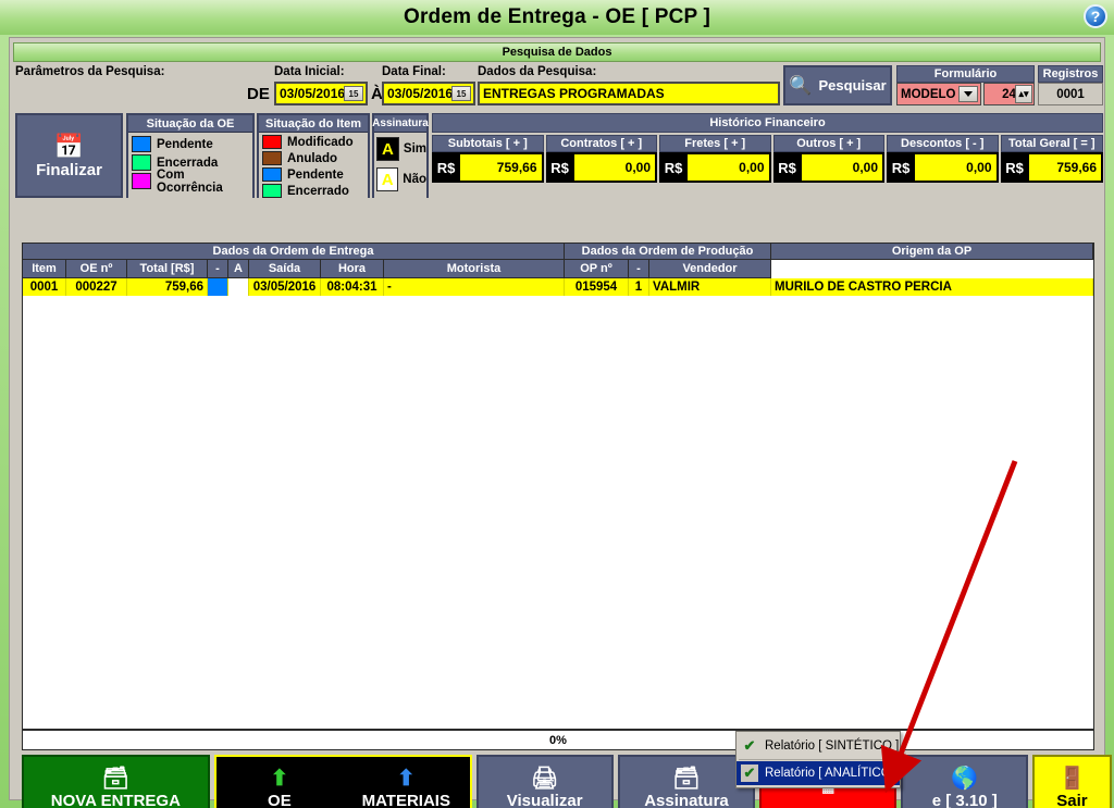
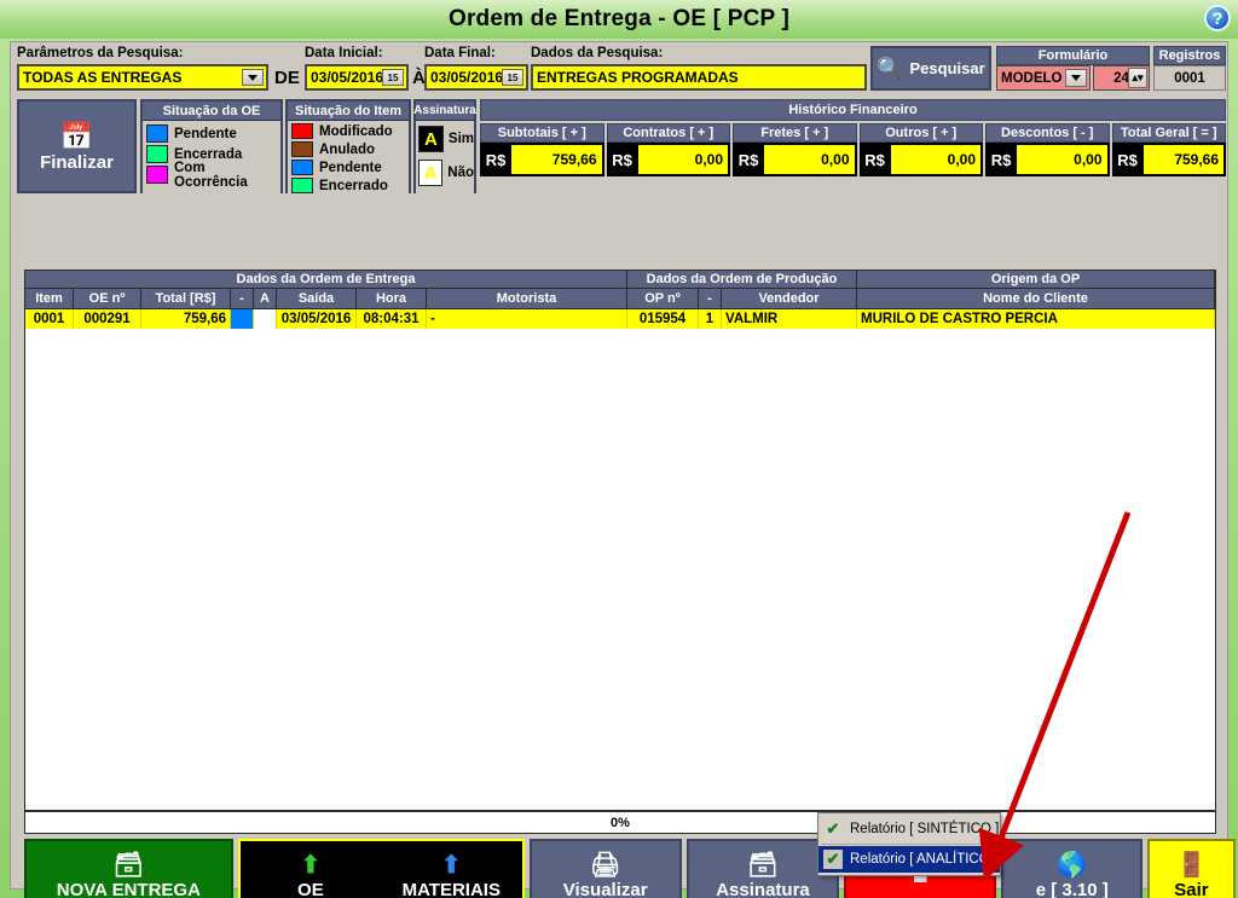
  Ordem de Entrega - OE [ PCP ]
  ?
- Pesquisa de Dados
  Parâmetros da Pesquisa:
+ TODAS AS ENTREGAS
  DE
  Data Inicial:
  03/05/2016
  15
  À
  Data Final:
  03/05/2016
  15
  Dados da Pesquisa:
  ENTREGAS PROGRAMADAS
  🔍
  Pesquisar
  Formulário
  MODELO
  24
  ▴▾
  Registros
  0001
  📅
  Finalizar
  Situação da OE
  Pendente
  Encerrada
  Com Ocorrência
  Situação do Item
  Modificado
  Anulado
  Pendente
  Encerrado
  Assinatura
  A
  Sim
  A
  Não
  Histórico Financeiro
  Subtotais [ + ]
  R$
  759,66
  Contratos [ + ]
  R$
  0,00
  Fretes [ + ]
  R$
  0,00
  Outros [ + ]
  R$
  0,00
  Descontos [ - ]
  R$
  0,00
  Total Geral [ = ]
  R$
  759,66
  Dados da Ordem de Entrega
  Dados da Ordem de Produção
  Origem da OP
  Item
  OE nº
  Total [R$]
  -
  A
  Saída
  Hora
  Motorista
  OP nº
  -
  Vendedor
+ Nome do Cliente
  0001
- 000227
+ 000291
  759,66
  03/05/2016
  08:04:31
  -
  015954
  1
  VALMIR
  MURILO DE CASTRO PERCIA
  0%
  🗃
  NOVA ENTREGA
  ⬆
  OE
  ⬆
  MATERIAIS
  🖨
  Visualizar
  🗃
  Assinatura
  🌎
  e [ 3.10 ]
  🚪
  Sair
  ✔
  Relatório [ SINTÉTICO ]
  ✔
  Relatório [ ANALÍTICO ]
